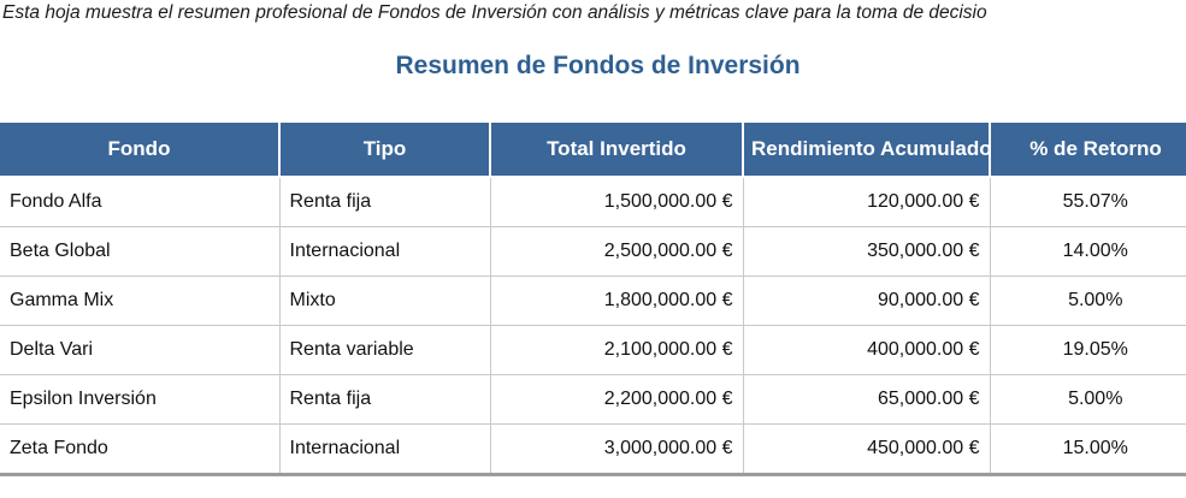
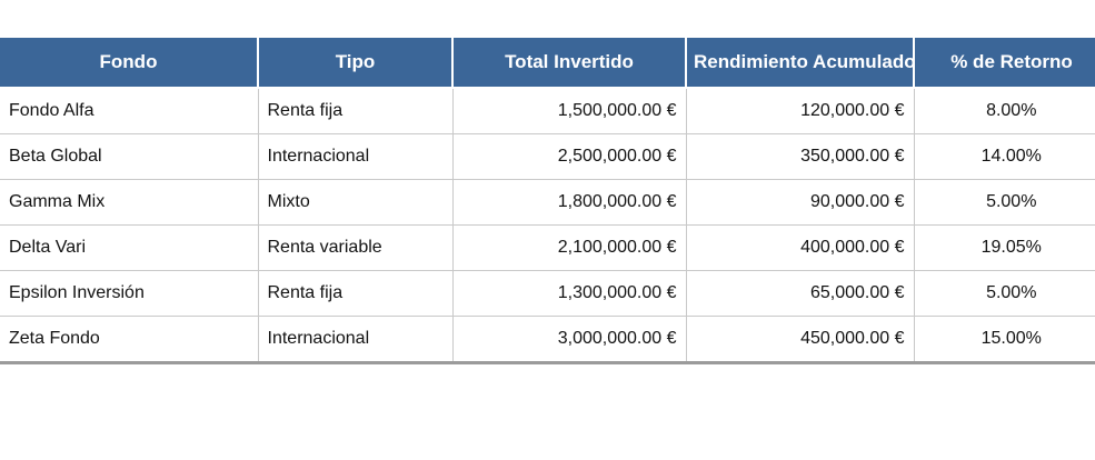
- Esta hoja muestra el resumen profesional de Fondos de Inversión con análisis y métricas clave para la toma de decisio
- Resumen de Fondos de Inversión
  Fondo	Tipo	Total Invertido	Rendimiento Acumulado	% de Retorno
- Fondo Alfa	Renta fija	1,500,000.00 €	120,000.00 €	55.07%
+ Fondo Alfa	Renta fija	1,500,000.00 €	120,000.00 €	8.00%
  Beta Global	Internacional	2,500,000.00 €	350,000.00 €	14.00%
  Gamma Mix	Mixto	1,800,000.00 €	90,000.00 €	5.00%
  Delta Vari	Renta variable	2,100,000.00 €	400,000.00 €	19.05%
- Epsilon Inversión	Renta fija	2,200,000.00 €	65,000.00 €	5.00%
+ Epsilon Inversión	Renta fija	1,300,000.00 €	65,000.00 €	5.00%
  Zeta Fondo	Internacional	3,000,000.00 €	450,000.00 €	15.00%
